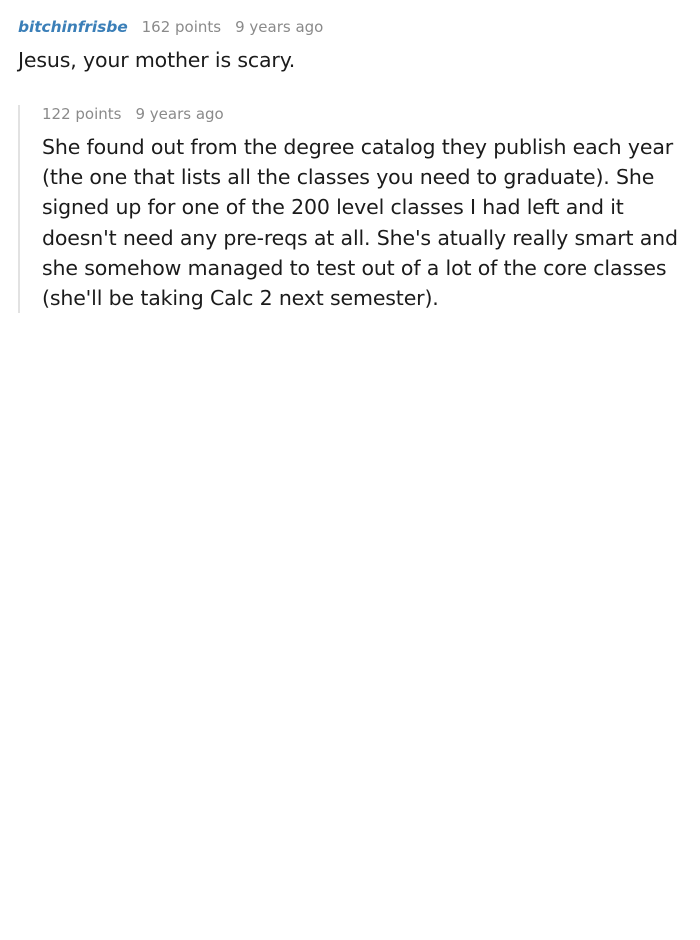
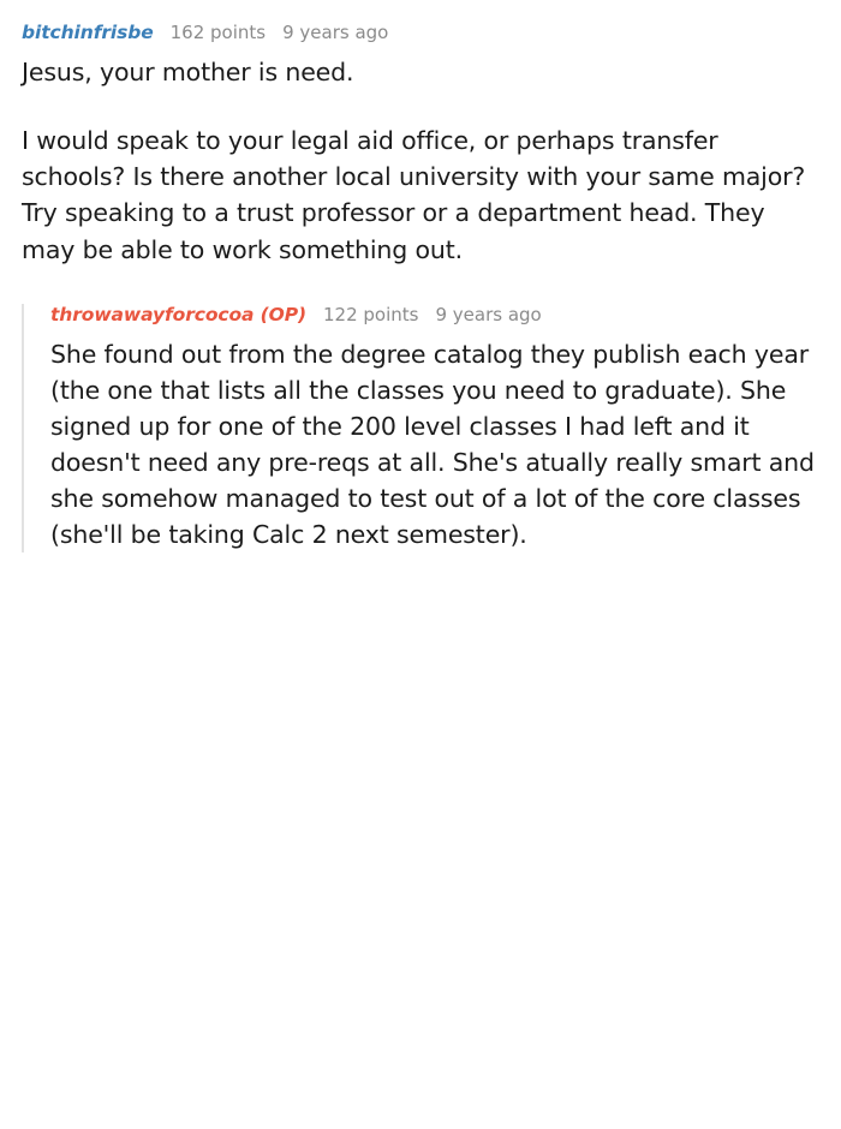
  bitchinfrisbe
  162 points
  9 years ago
- Jesus, your mother is scary.
+ Jesus, your mother is need.
+ I would speak to your legal aid office, or perhaps transfer schools? Is there another local university with your same major? Try speaking to a trust professor or a department head. They may be able to work something out.
+ throwawayforcocoa (OP)
  122 points
  9 years ago
  She found out from the degree catalog they publish each year (the one that lists all the classes you need to graduate). She signed up for one of the 200 level classes I had left and it doesn't need any pre-reqs at all. She's atually really smart and she somehow managed to test out of a lot of the core classes (she'll be taking Calc 2 next semester).
